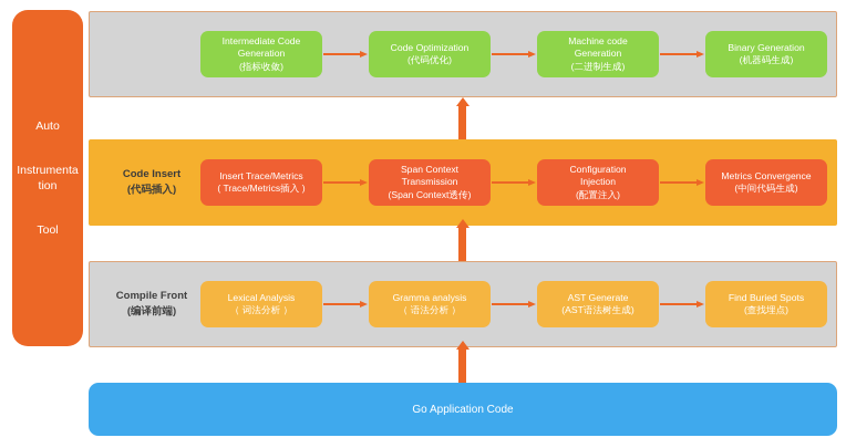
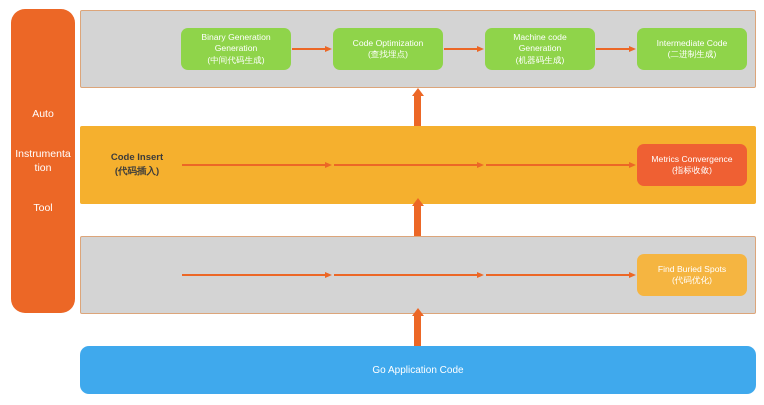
  Auto
  Instrumenta
  tion
  Tool
- Intermediate Code
+ Binary Generation
  Generation
- (指标收敛)
+ (中间代码生成)
  Code Optimization
- (代码优化)
+ (查找埋点)
  Machine code
  Generation
- (二进制生成)
+ (机器码生成)
- Binary Generation
+ Intermediate Code
- (机器码生成)
+ (二进制生成)
  Code Insert
  (代码插入)
- Insert Trace/Metrics
- ( Trace/Metrics插入 )
- Span Context
- Transmission
- (Span Context透传)
- Configuration
- Injection
- (配置注入)
  Metrics Convergence
- (中间代码生成)
+ (指标收敛)
- Compile Front
- (编译前端)
- Lexical Analysis
- （ 词法分析 ）
- Gramma analysis
- （ 语法分析 ）
- AST Generate
- (AST语法树生成)
  Find Buried Spots
- (查找埋点)
+ (代码优化)
  Go Application Code
